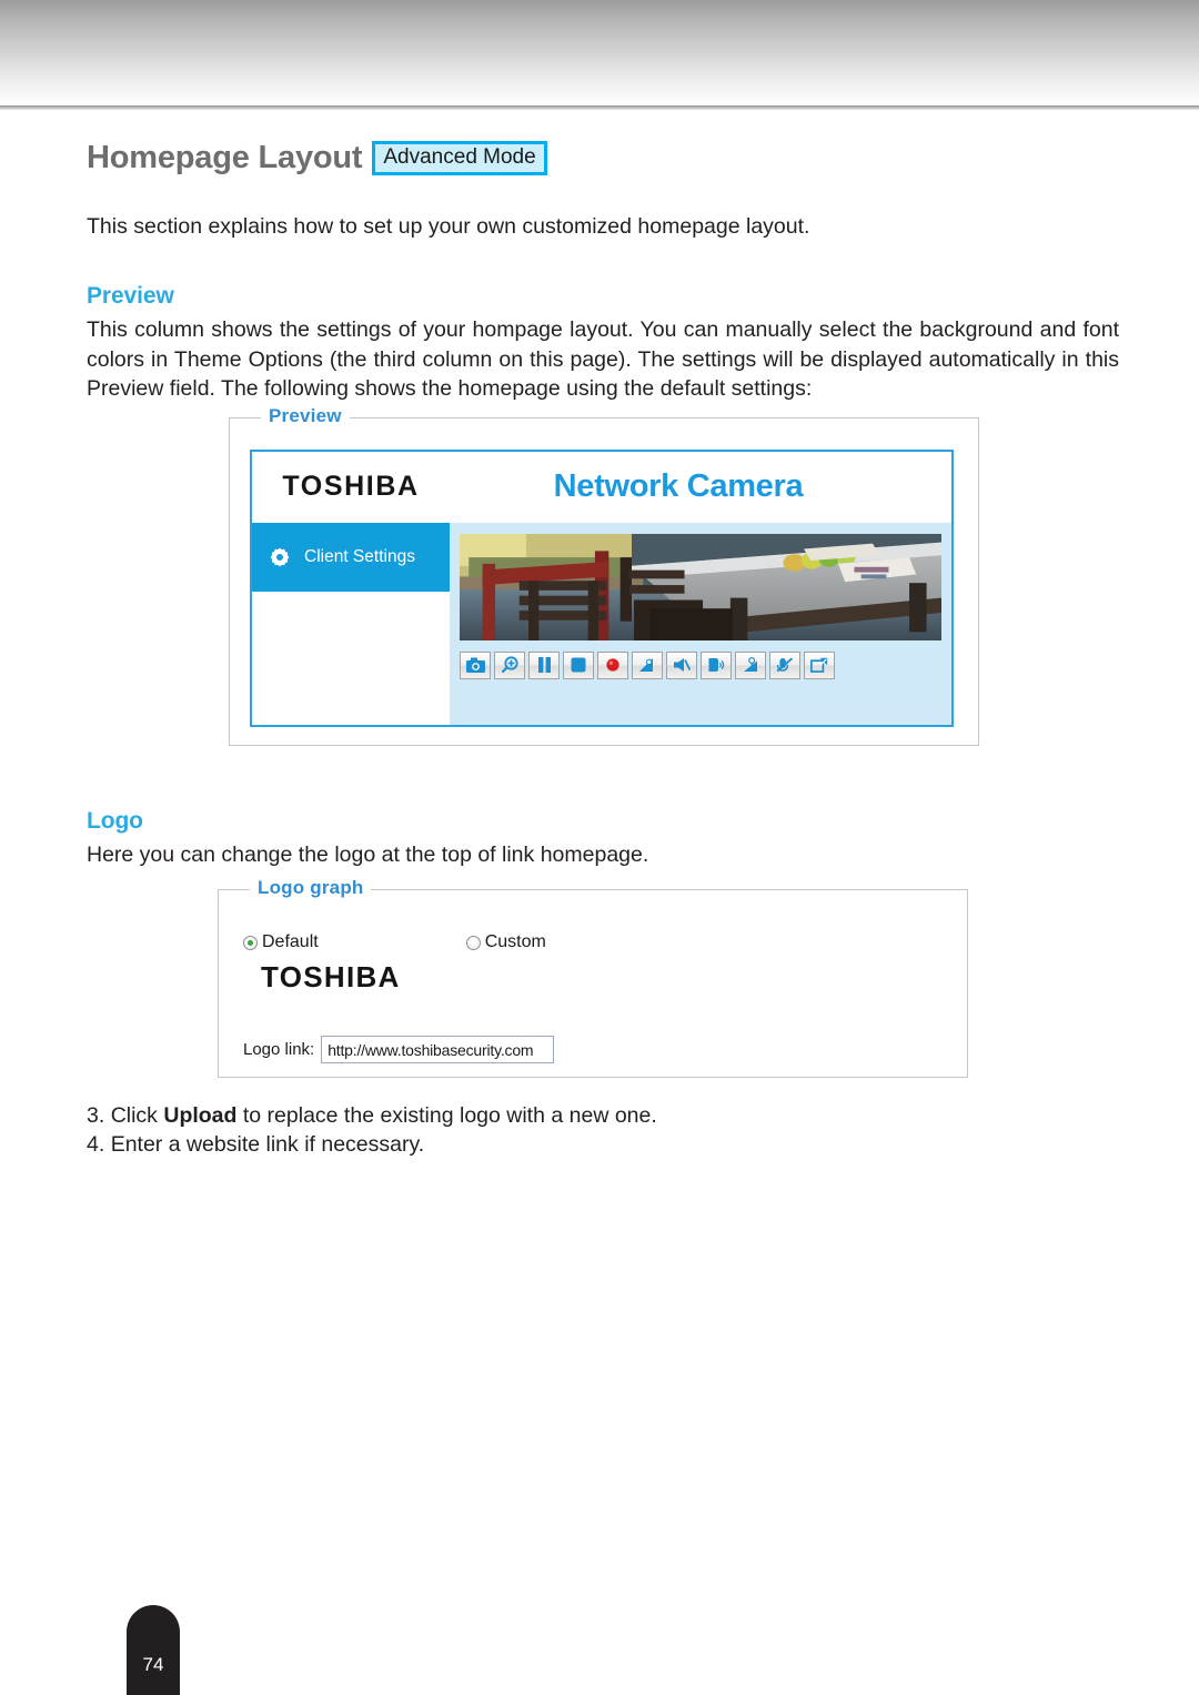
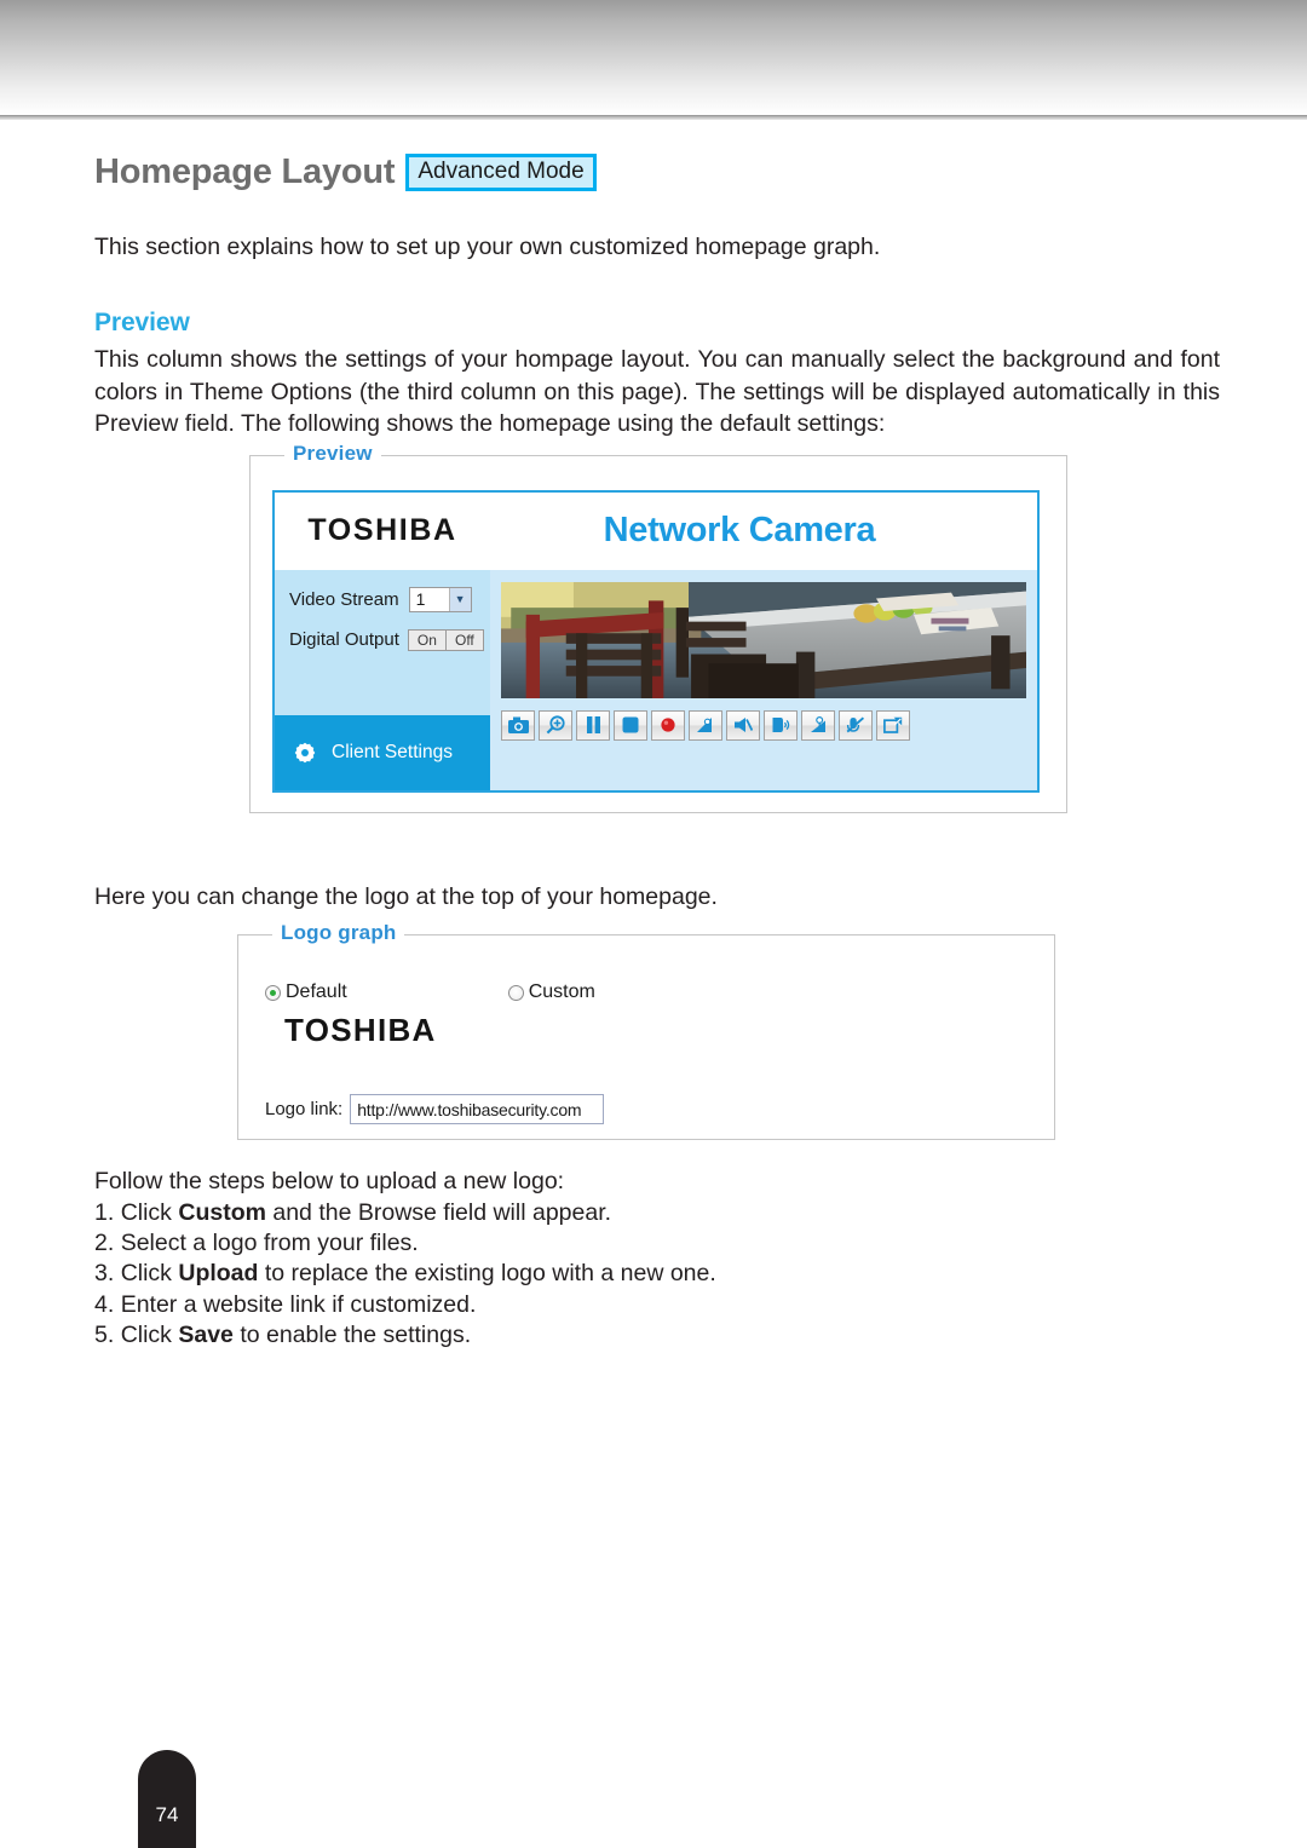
  Homepage Layout
  Advanced Mode
- This section explains how to set up your own customized homepage layout.
+ This section explains how to set up your own customized homepage graph.
  Preview
  This column shows the settings of your hompage layout. You can manually select the background and font colors in Theme Options (the third column on this page). The settings will be displayed automatically in this Preview field. The following shows the homepage using the default settings:
  Preview
  TOSHIBA
  Network Camera
+ Video Stream
+ 1
+ ▼
+ Digital Output
+ On
+ Off
  Client Settings
- Logo
- Here you can change the logo at the top of link homepage.
+ Here you can change the logo at the top of your homepage.
  Logo graph
  Default
  Custom
  TOSHIBA
  Logo link:
  http://www.toshibasecurity.com
+ Follow the steps below to upload a new logo:
+ 1. Click Custom and the Browse field will appear.
+ 2. Select a logo from your files.
  3. Click Upload to replace the existing logo with a new one.
- 4. Enter a website link if necessary.
+ 4. Enter a website link if customized.
+ 5. Click Save to enable the settings.
  74
